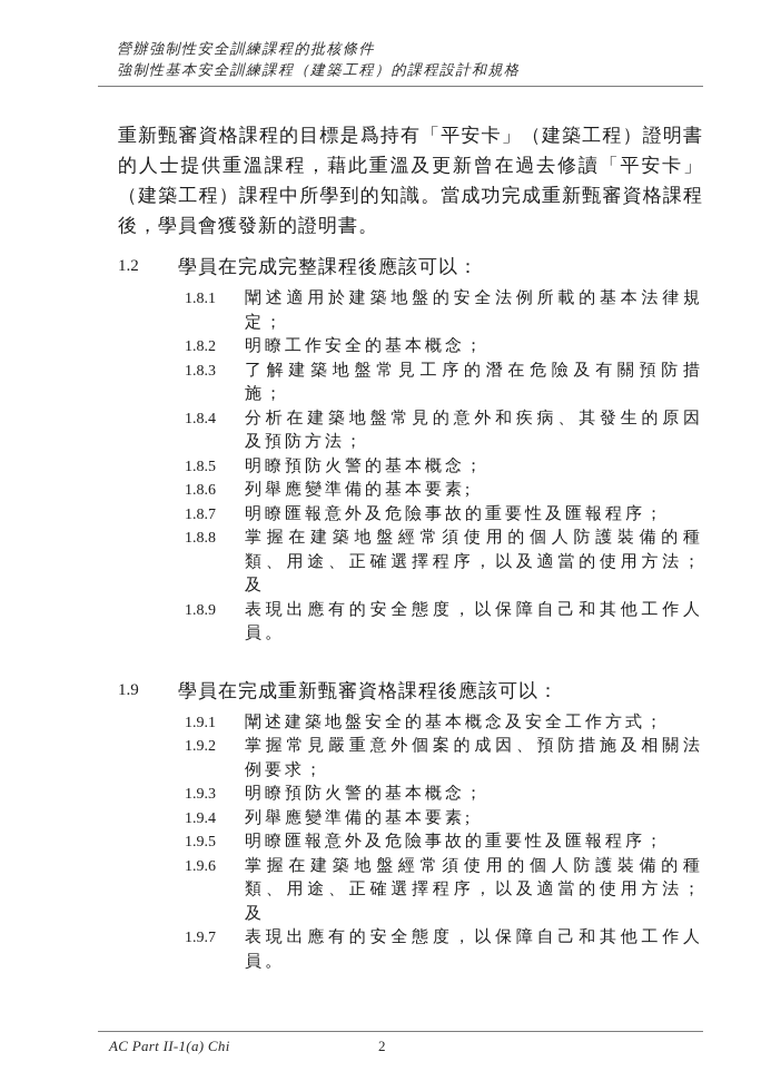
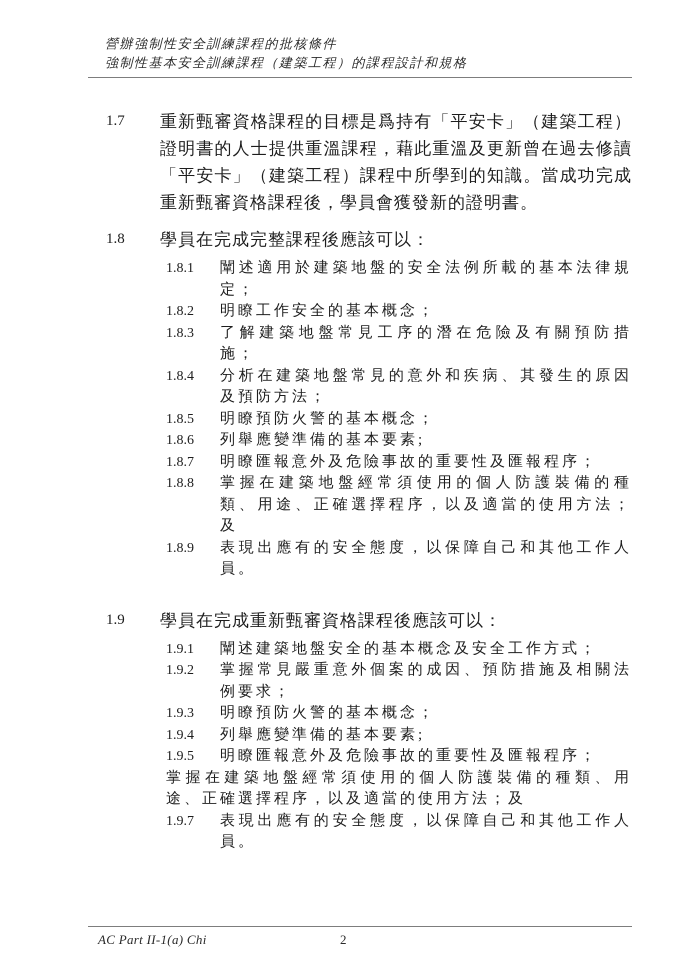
  營辦強制性安全訓練課程的批核條件
  強制性基本安全訓練課程（建築工程）的課程設計和規格
+ 1.7
  重新甄審資格課程的目標是爲持有「平安卡」（建築工程）證明書的人士提供重溫課程，藉此重溫及更新曾在過去修讀「平安卡」（建築工程）課程中所學到的知識。當成功完成重新甄審資格課程後，學員會獲發新的證明書。
- 1.2
+ 1.8
  學員在完成完整課程後應該可以：
  1.8.1
  闡述適用於建築地盤的安全法例所載的基本法律規定；
  1.8.2
  明瞭工作安全的基本概念；
  1.8.3
  了解建築地盤常見工序的潛在危險及有關預防措施；
  1.8.4
  分析在建築地盤常見的意外和疾病、其發生的原因及預防方法；
  1.8.5
  明瞭預防火警的基本概念；
  1.8.6
  列舉應變準備的基本要素;
  1.8.7
  明瞭匯報意外及危險事故的重要性及匯報程序；
  1.8.8
  掌握在建築地盤經常須使用的個人防護裝備的種類、用途、正確選擇程序，以及適當的使用方法；及
  1.8.9
  表現出應有的安全態度，以保障自己和其他工作人員。
  1.9
  學員在完成重新甄審資格課程後應該可以：
  1.9.1
  闡述建築地盤安全的基本概念及安全工作方式；
  1.9.2
  掌握常見嚴重意外個案的成因、預防措施及相關法例要求；
  1.9.3
  明瞭預防火警的基本概念；
  1.9.4
  列舉應變準備的基本要素;
  1.9.5
  明瞭匯報意外及危險事故的重要性及匯報程序；
- 1.9.6
  掌握在建築地盤經常須使用的個人防護裝備的種類、用途、正確選擇程序，以及適當的使用方法；及
  1.9.7
  表現出應有的安全態度，以保障自己和其他工作人員。
  AC Part II-1(a) Chi
  2
